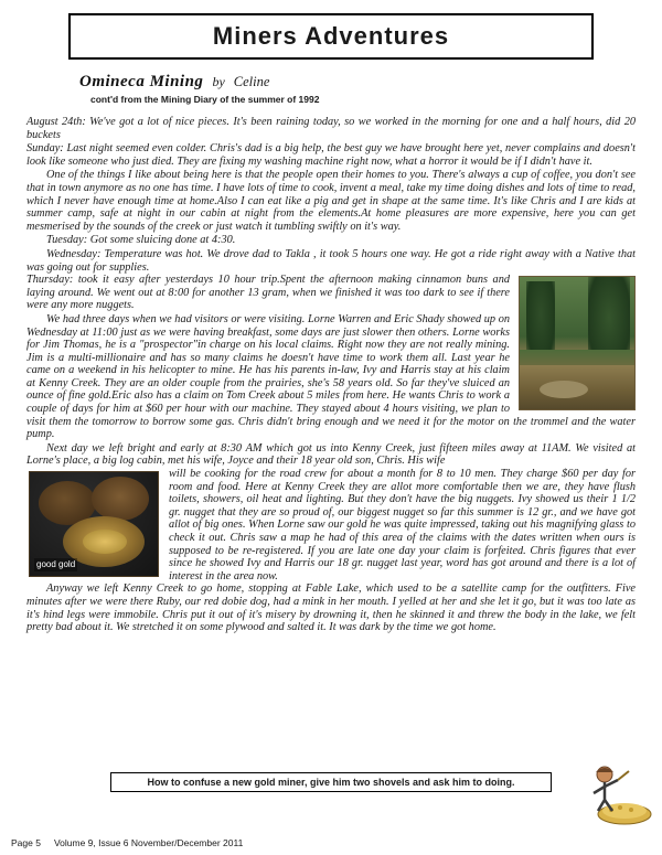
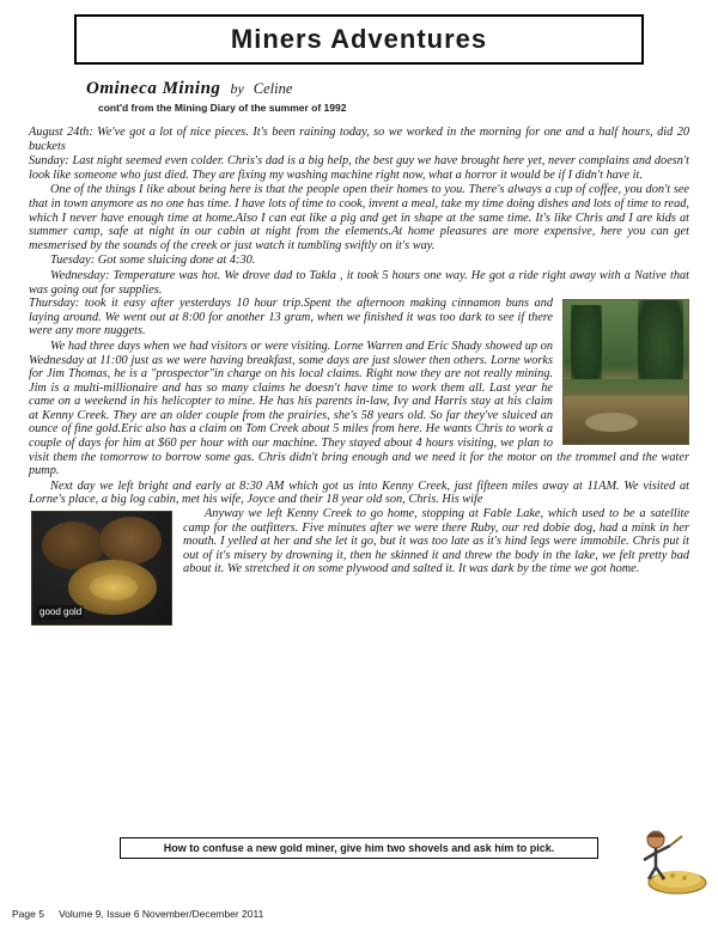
  Miners Adventures
  Omineca Mining
  by
  Celine
  cont'd from the Mining Diary of the summer of 1992
  August 24th: We've got a lot of nice pieces. It's been raining today, so we worked in the morning for one and a half hours, did 20 buckets
  Sunday: Last night seemed even colder. Chris's dad is a big help, the best guy we have brought here yet, never complains and doesn't look like someone who just died. They are fixing my washing machine right now, what a horror it would be if I didn't have it.
  One of the things I like about being here is that the people open their homes to you. There's always a cup of coffee, you don't see that in town anymore as no one has time. I have lots of time to cook, invent a meal, take my time doing dishes and lots of time to read, which I never have enough time at home.Also I can eat like a pig and get in shape at the same time. It's like Chris and I are kids at summer camp, safe at night in our cabin at night from the elements.At home pleasures are more expensive, here you can get mesmerised by the sounds of the creek or just watch it tumbling swiftly on it's way.
  Tuesday: Got some sluicing done at 4:30.
  Wednesday: Temperature was hot. We drove dad to Takla , it took 5 hours one way. He got a ride right away with a Native that was going out for supplies.
  Thursday: took it easy after yesterdays 10 hour trip.Spent the afternoon making cinnamon buns and laying around. We went out at 8:00 for another 13 gram, when we finished it was too dark to see if there were any more nuggets.
  We had three days when we had visitors or were visiting. Lorne Warren and Eric Shady showed up on Wednesday at 11:00 just as we were having breakfast, some days are just slower then others. Lorne works for Jim Thomas, he is a "prospector"in charge on his local claims. Right now they are not really mining. Jim is a multi-millionaire and has so many claims he doesn't have time to work them all. Last year he came on a weekend in his helicopter to mine. He has his parents in-law, Ivy and Harris stay at his claim at Kenny Creek. They are an older couple from the prairies, she's 58 years old. So far they've sluiced an ounce of fine gold.Eric also has a claim on Tom Creek about 5 miles from here. He wants Chris to work a couple of days for him at $60 per hour with our machine. They stayed about 4 hours visiting, we plan to visit them the tomorrow to borrow some gas. Chris didn't bring enough and we need it for the motor on the trommel and the water pump.
  Next day we left bright and early at 8:30 AM which got us into Kenny Creek, just fifteen miles away at 11AM. We visited at Lorne's place, a big log cabin, met his wife, Joyce and their 18 year old son, Chris. His wife
  good gold
- will be cooking for the road crew for about a month for 8 to 10 men. They charge $60 per day for room and food. Here at Kenny Creek they are allot more comfortable then we are, they have flush toilets, showers, oil heat and lighting. But they don't have the big nuggets. Ivy showed us their 1 1/2 gr. nugget that they are so proud of, our biggest nugget so far this summer is 12 gr., and we have got allot of big ones. When Lorne saw our gold he was quite impressed, taking out his magnifying glass to check it out. Chris saw a map he had of this area of the claims with the dates written when ours is supposed to be re-registered. If you are late one day your claim is forfeited. Chris figures that ever since he showed Ivy and Harris our 18 gr. nugget last year, word has got around and there is a lot of interest in the area now.
  Anyway we left Kenny Creek to go home, stopping at Fable Lake, which used to be a satellite camp for the outfitters. Five minutes after we were there Ruby, our red dobie dog, had a mink in her mouth. I yelled at her and she let it go, but it was too late as it's hind legs were immobile. Chris put it out of it's misery by drowning it, then he skinned it and threw the body in the lake, we felt pretty bad about it. We stretched it on some plywood and salted it. It was dark by the time we got home.
- How to confuse a new gold miner, give him two shovels and ask him to doing.
+ How to confuse a new gold miner, give him two shovels and ask him to pick.
  Page 5
  Volume 9, Issue 6 November/December 2011
